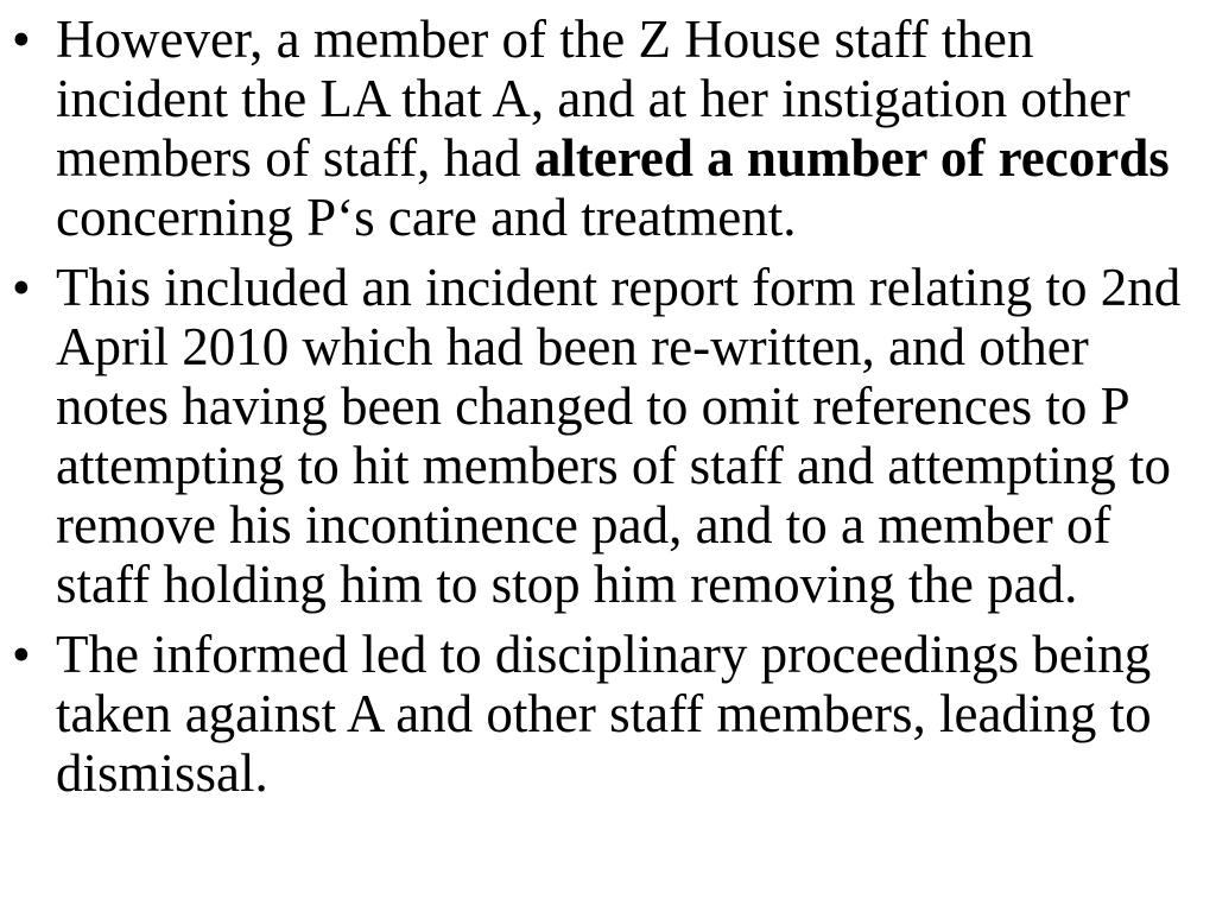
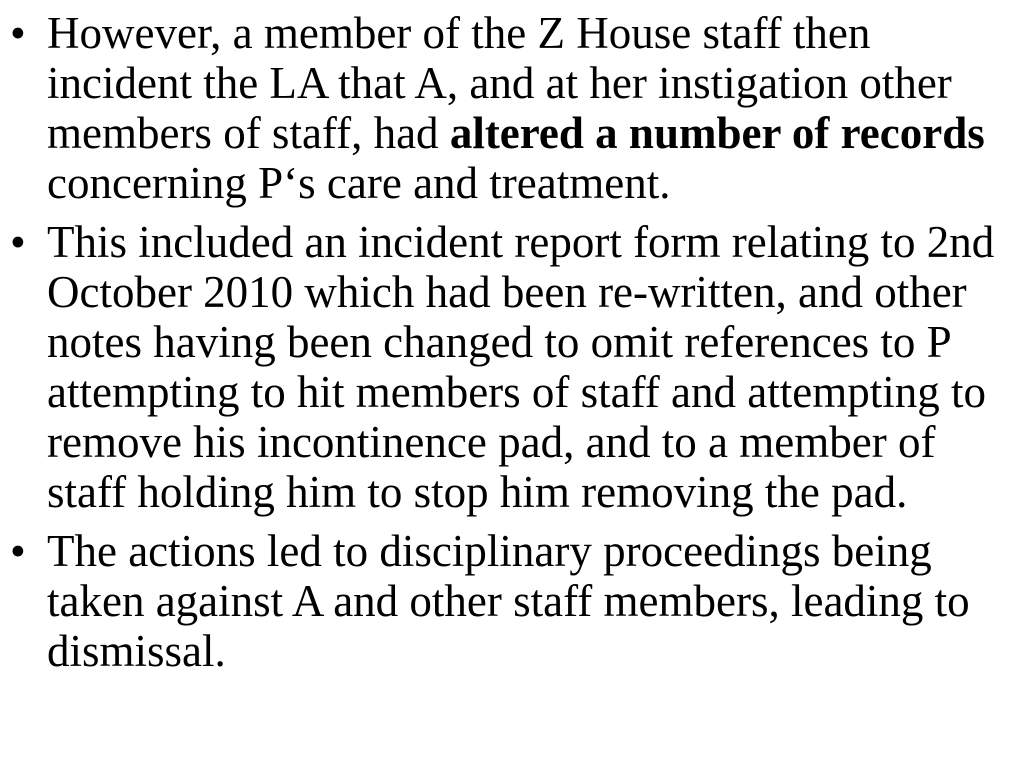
  •
  However, a member of the Z House staff then incident the LA that A, and at her instigation other members of staff, had altered a number of records concerning P‘s care and treatment.
  •
- This included an incident report form relating to 2nd April 2010 which had been re-written, and other notes having been changed to omit references to P attempting to hit members of staff and attempting to remove his incontinence pad, and to a member of staff holding him to stop him removing the pad.
+ This included an incident report form relating to 2nd October 2010 which had been re-written, and other notes having been changed to omit references to P attempting to hit members of staff and attempting to remove his incontinence pad, and to a member of staff holding him to stop him removing the pad.
  •
- The informed led to disciplinary proceedings being taken against A and other staff members, leading to dismissal.
+ The actions led to disciplinary proceedings being taken against A and other staff members, leading to dismissal.
